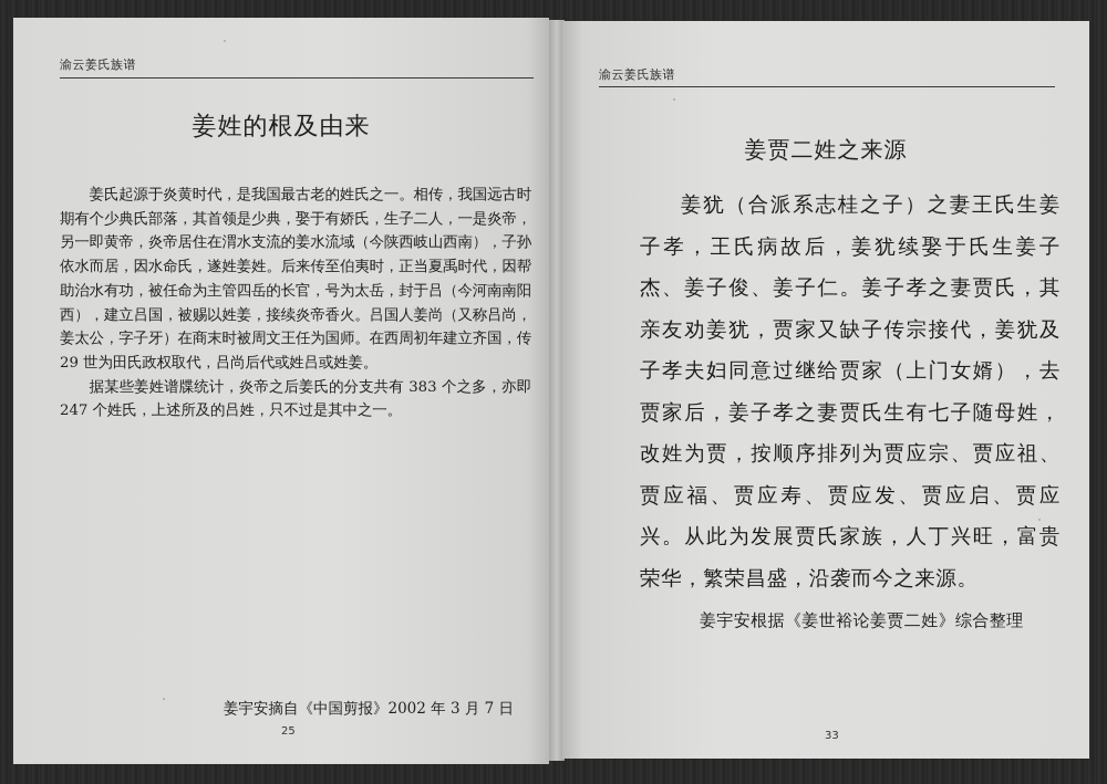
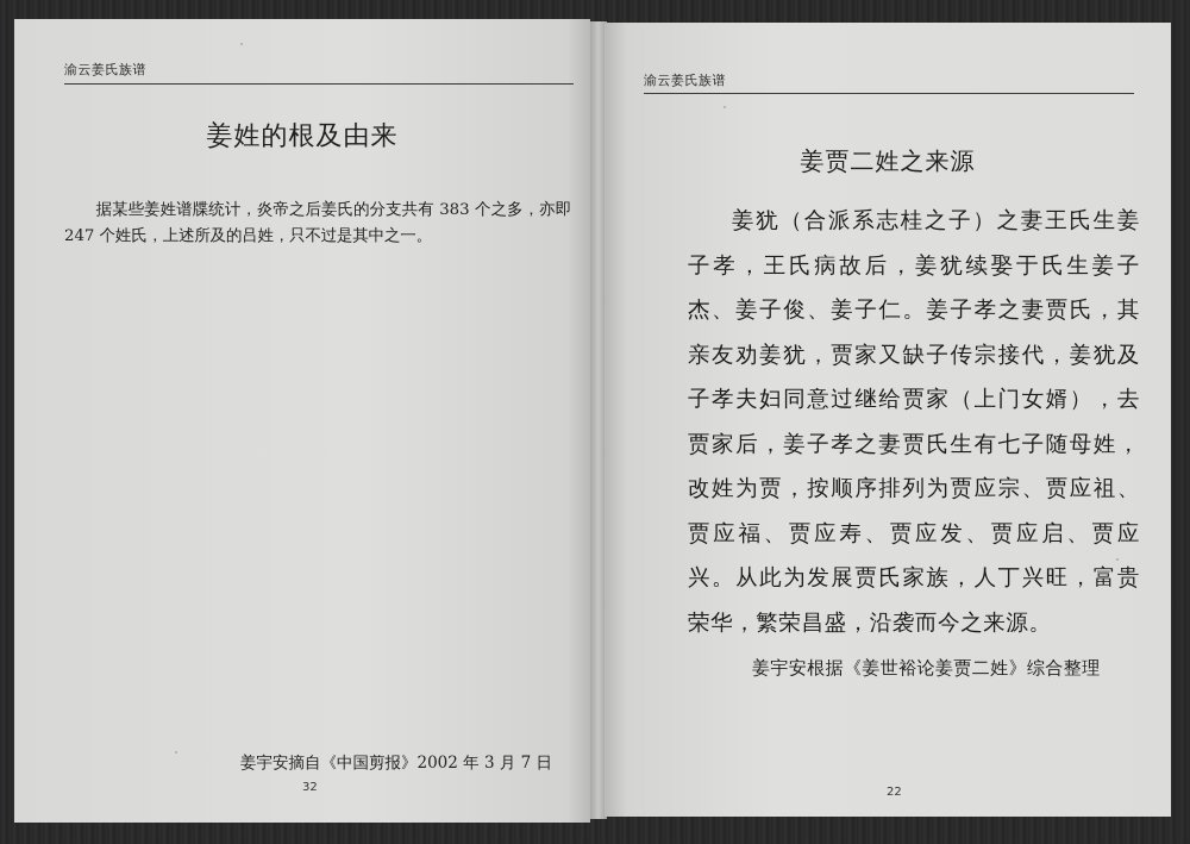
  渝云姜氏族谱
  姜姓的根及由来
- 姜氏起源于炎黄时代，是我国最古老的姓氏之一。相传，我国远古时期有个少典氏部落，其首领是少典，娶于有娇氏，生子二人，一是炎帝，另一即黄帝，炎帝居住在渭水支流的姜水流域（今陕西岐山西南），子孙依水而居，因水命氏，遂姓姜姓。后来传至伯夷时，正当夏禹时代，因帮助治水有功，被任命为主管四岳的长官，号为太岳，封于吕（今河南南阳西），建立吕国，被赐以姓姜，接续炎帝香火。吕国人姜尚（又称吕尚，姜太公，字子牙）在商末时被周文王任为国师。在西周初年建立齐国，传 29 世为田氏政权取代，吕尚后代或姓吕或姓姜。
  据某些姜姓谱牒统计，炎帝之后姜氏的分支共有 383 个之多，亦即 247 个姓氏，上述所及的吕姓，只不过是其中之一。
  姜宇安摘自《中国剪报》2002 年 3 月 7 日
- 25
+ 32
  渝云姜氏族谱
  姜贾二姓之来源
  姜犹（合派系志桂之子）之妻王氏生姜子孝，王氏病故后，姜犹续娶于氏生姜子杰、姜子俊、姜子仁。姜子孝之妻贾氏，其亲友劝姜犹，贾家又缺子传宗接代，姜犹及子孝夫妇同意过继给贾家（上门女婿），去贾家后，姜子孝之妻贾氏生有七子随母姓，改姓为贾，按顺序排列为贾应宗、贾应祖、贾应福、贾应寿、贾应发、贾应启、贾应兴。从此为发展贾氏家族，人丁兴旺，富贵荣华，繁荣昌盛，沿袭而今之来源。
  姜宇安根据《姜世裕论姜贾二姓》综合整理
- 33
+ 22
